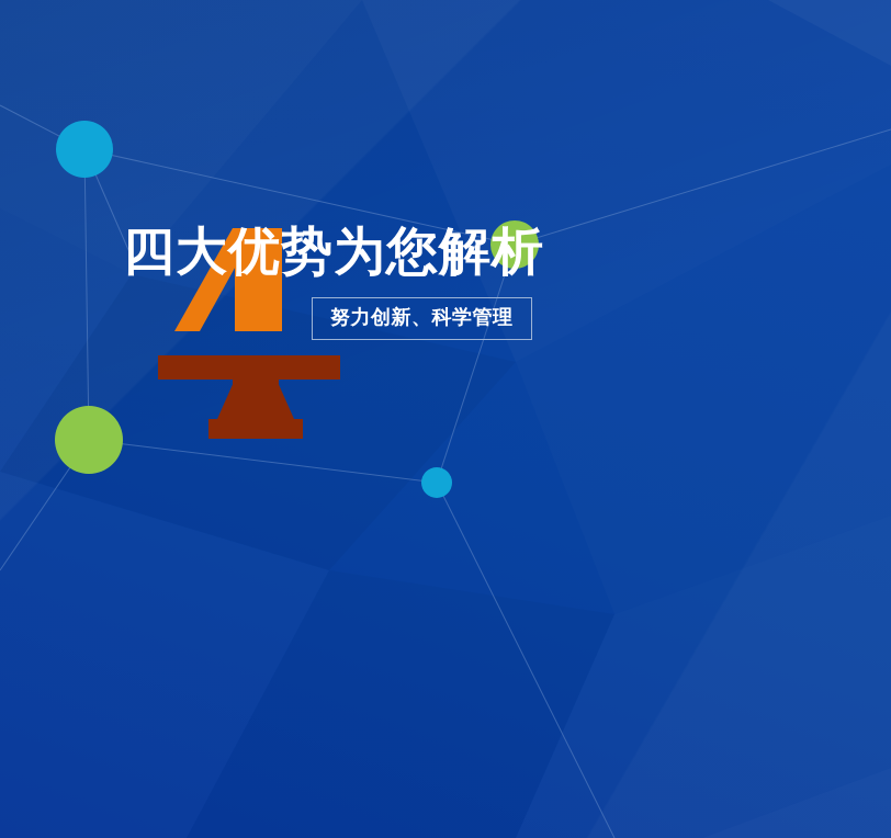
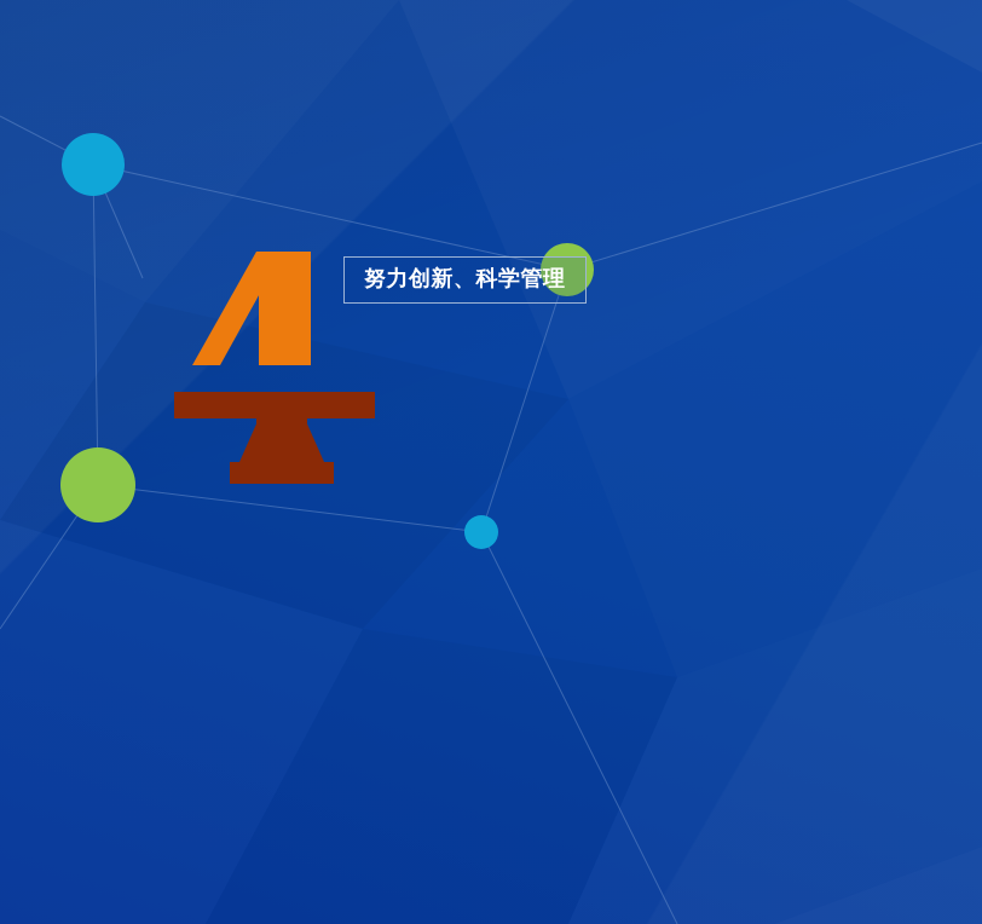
- 四大优势为您解析
  努力创新、科学管理
